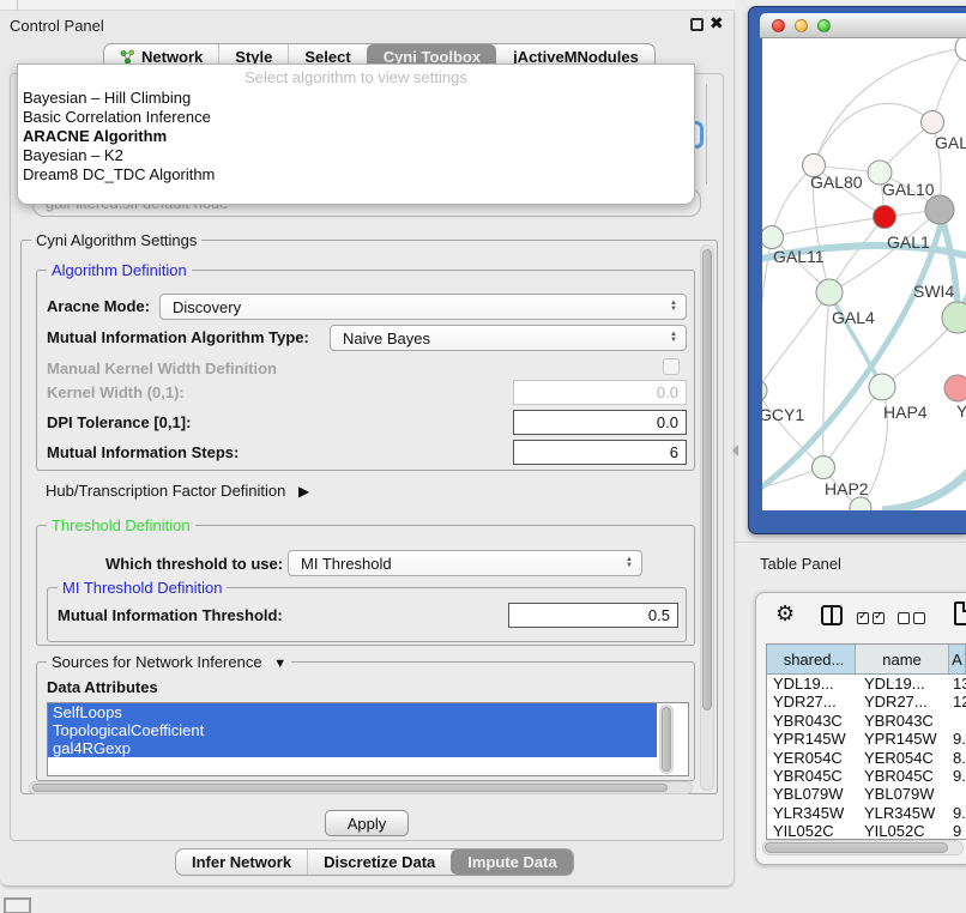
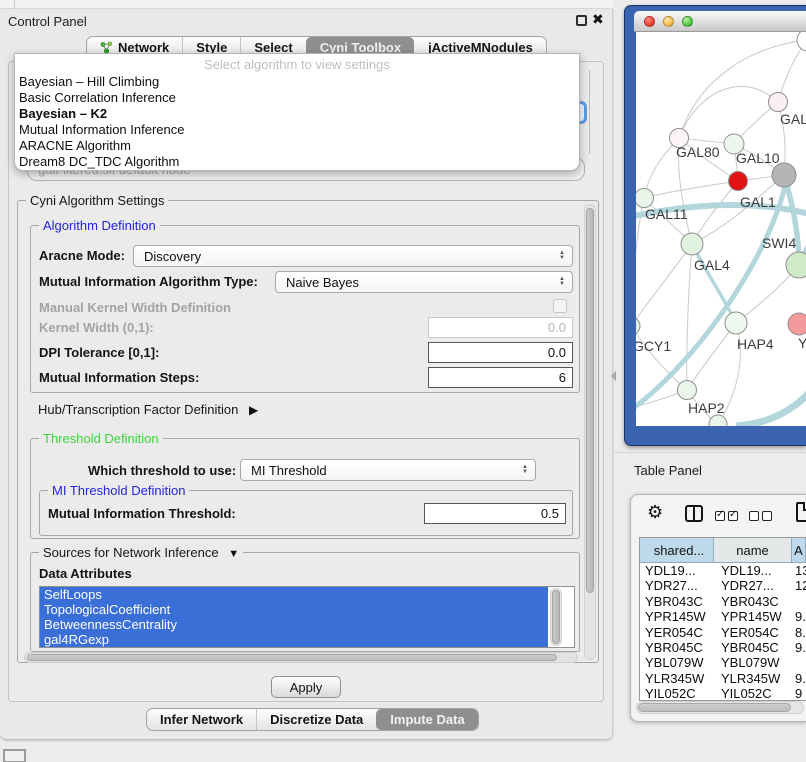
  Control Panel
  Network
  Style
  Select
  Cyni Toolbox
  jActiveMNodules
  Cyni Algorithm Settings
  Algorithm Definition
  Aracne Mode:
  Discovery
  Mutual Information Algorithm Type:
  Naive Bayes
  Manual Kernel Width Definition
  Kernel Width (0,1):
  0.0
  DPI Tolerance [0,1]:
  0.0
  Mutual Information Steps:
  6
  Hub/Transcription Factor Definition
  Threshold Definition
  Which threshold to use:
  MI Threshold
  MI Threshold Definition
  Mutual Information Threshold:
  0.5
  Sources for Network Inference
  Data Attributes
  SelfLoops
  TopologicalCoefficient
+ BetweennessCentrality
  gal4RGexp
  Apply
  Infer Network
  Discretize Data
  Impute Data
  Select algorithm to view settings
  Bayesian – Hill Climbing
  Basic Correlation Inference
- ARACNE Algorithm
+ Bayesian – K2
+ Mutual Information Inference
- Bayesian – K2
+ ARACNE Algorithm
  Dream8 DC_TDC Algorithm
  GAL
  GAL80
  GAL10
  GAL1
  GAL11
  GAL4
  SWI4
  GCY1
  HAP4
  Y
  HAP2
  Table Panel
  shared...
  name
  A
  YDL19...
  YDL19...
  YDR27...
  YDR27...
  YBR043C
  YBR043C
  YPR145W
  YPR145W
  9.
  YER054C
  YER054C
  8.
  YBR045C
  YBR045C
  9.
  YBL079W
  YBL079W
  YLR345W
  YLR345W
  9.
  YIL052C
  YIL052C
  9
